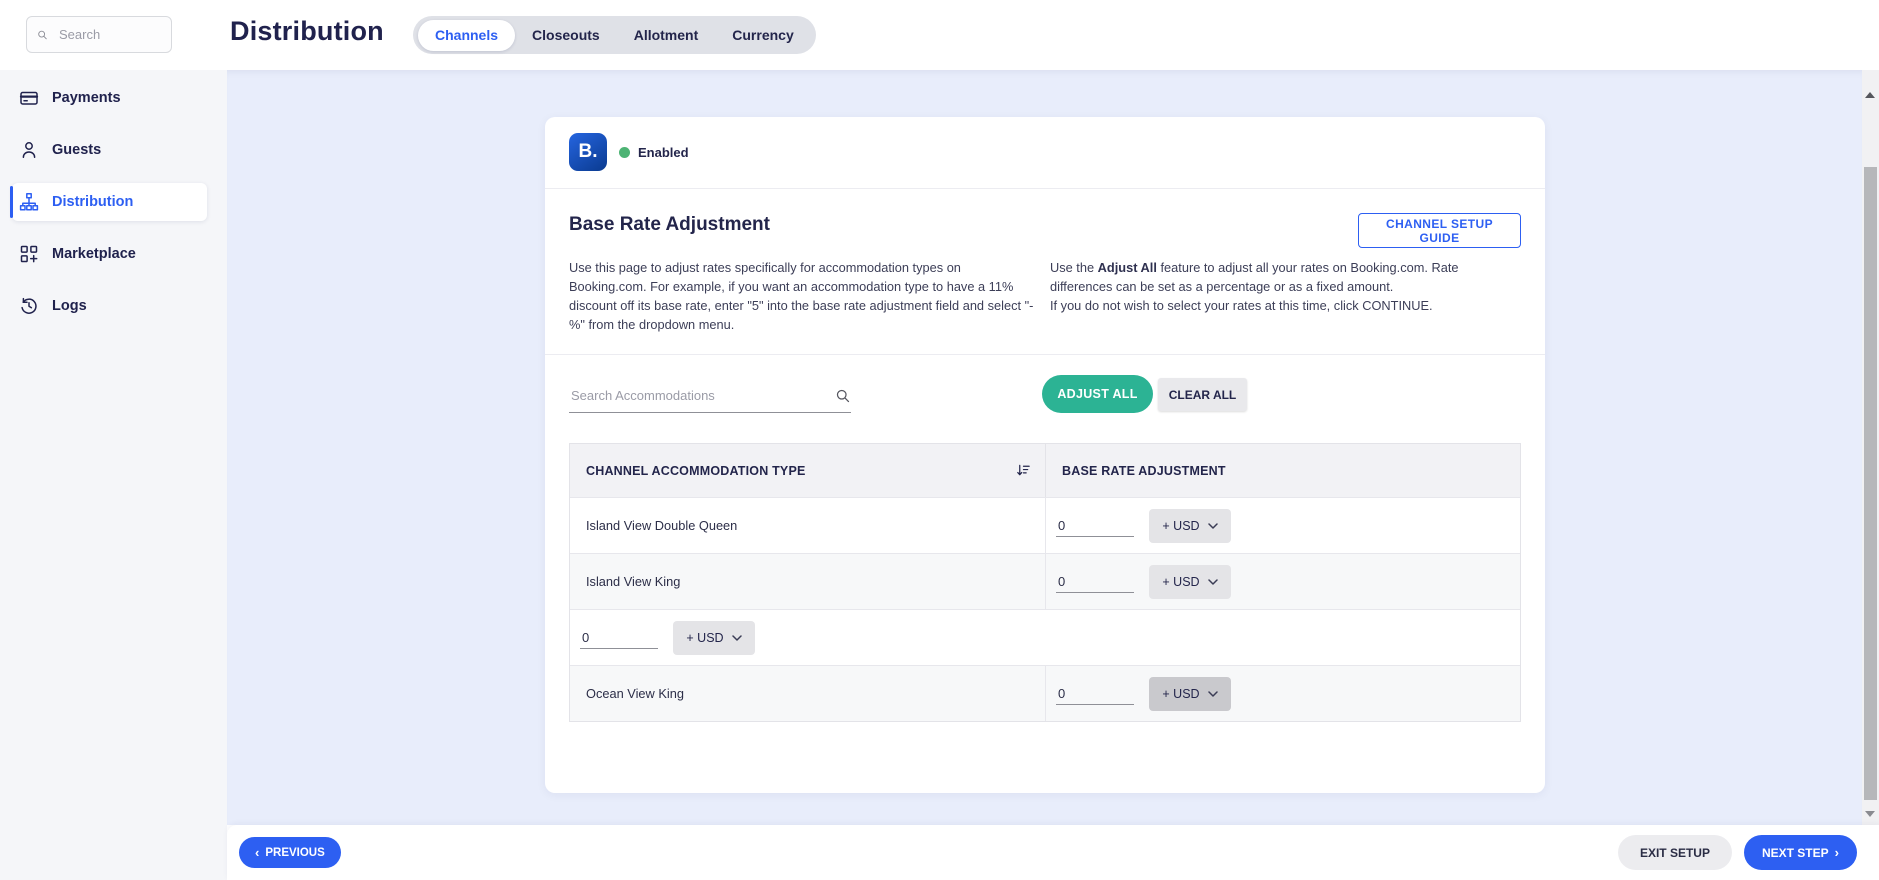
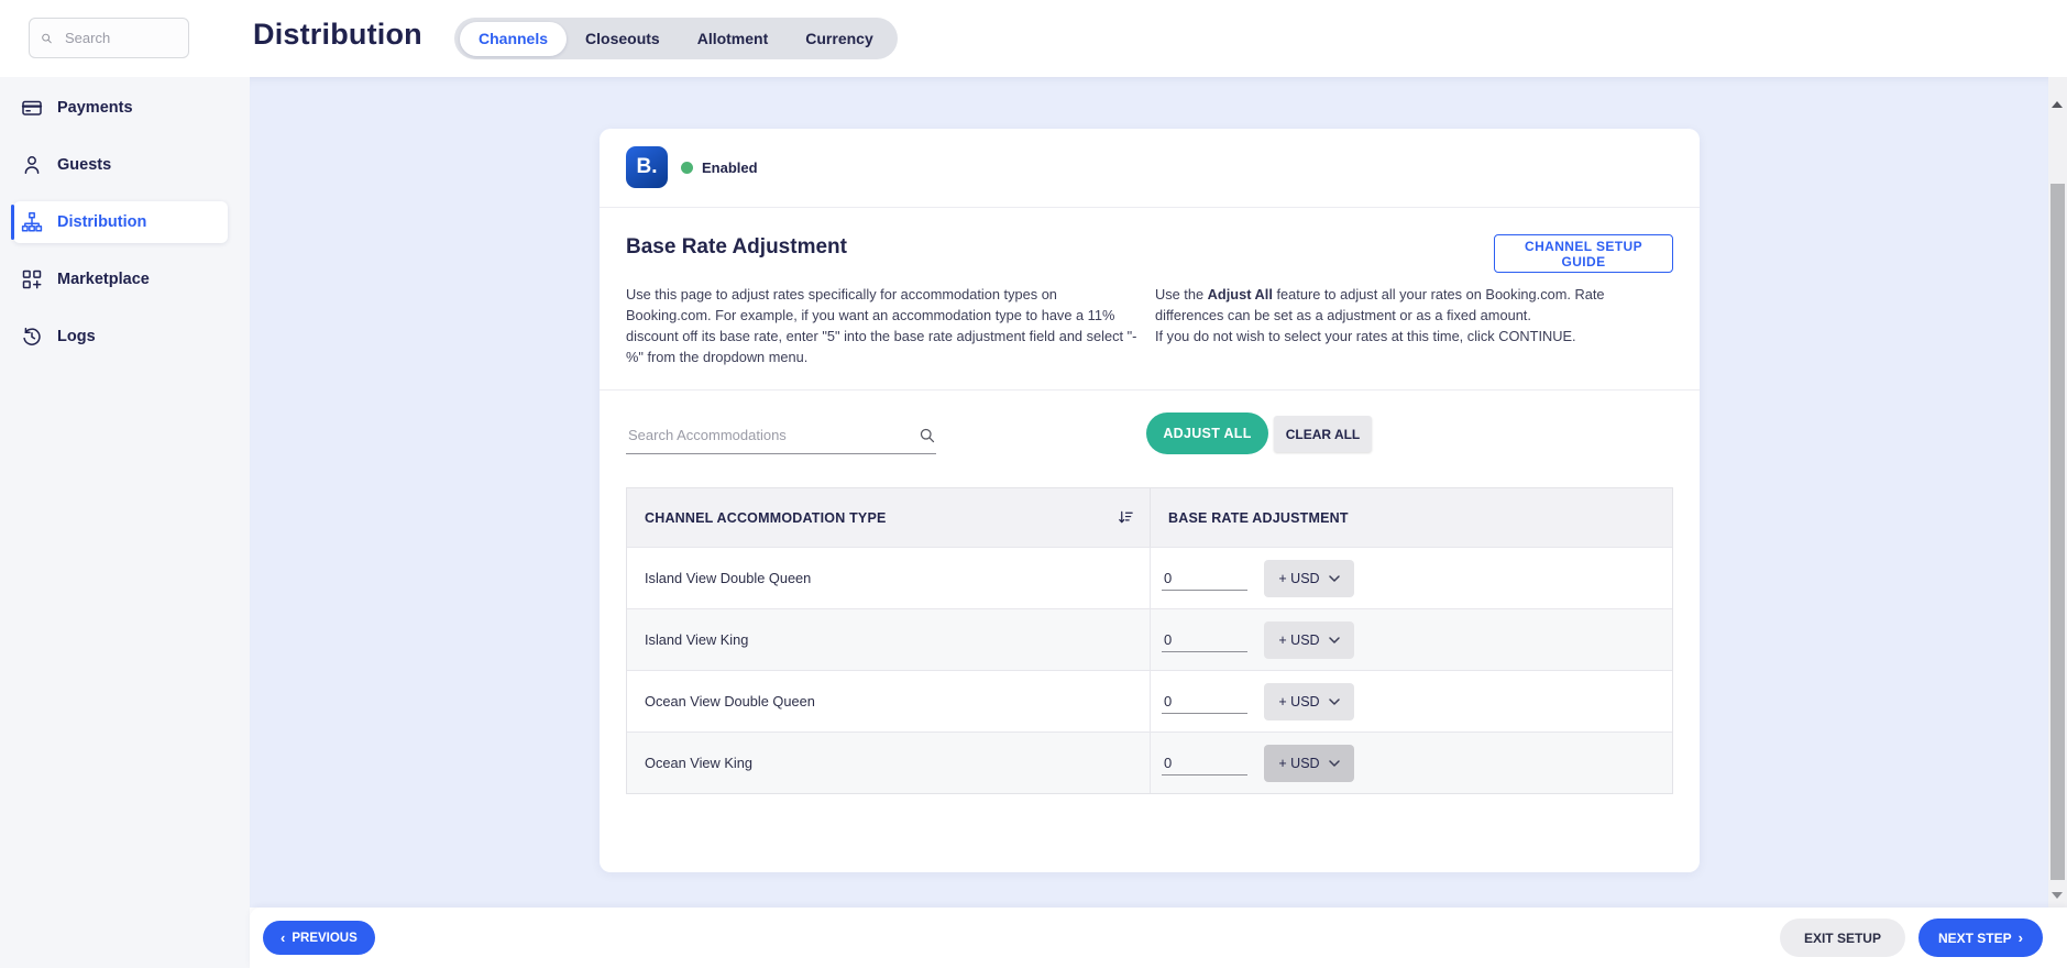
  Search
  Distribution
  Channels
  Closeouts
  Allotment
  Currency
  Payments
  Guests
  Distribution
  Marketplace
  Logs
  B.
  Enabled
  Base Rate Adjustment
  CHANNEL SETUP GUIDE
  Use this page to adjust rates specifically for accommodation types on Booking.com. For example, if you want an accommodation type to have a 11% discount off its base rate, enter "5" into the base rate adjustment field and select "-%" from the dropdown menu.
- Use the Adjust All feature to adjust all your rates on Booking.com. Rate differences can be set as a percentage or as a fixed amount.
+ Use the Adjust All feature to adjust all your rates on Booking.com. Rate differences can be set as a adjustment or as a fixed amount.
  If you do not wish to select your rates at this time, click CONTINUE.
  Search Accommodations
  ADJUST ALL
  CLEAR ALL
  CHANNEL ACCOMMODATION TYPE
  BASE RATE ADJUSTMENT
  Island View Double Queen
  0
  + USD
  Island View King
  0
  + USD
+ Ocean View Double Queen
  0
  + USD
  Ocean View King
  0
  + USD
  ‹
  PREVIOUS
  EXIT SETUP
  NEXT STEP
  ›
